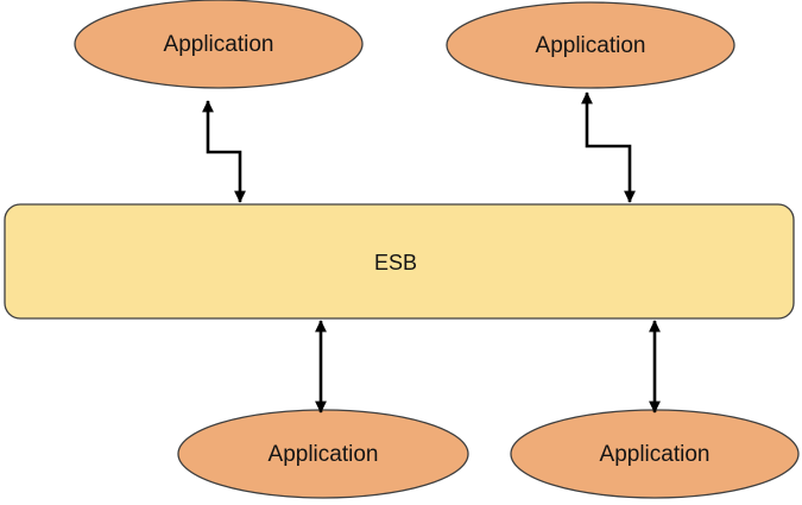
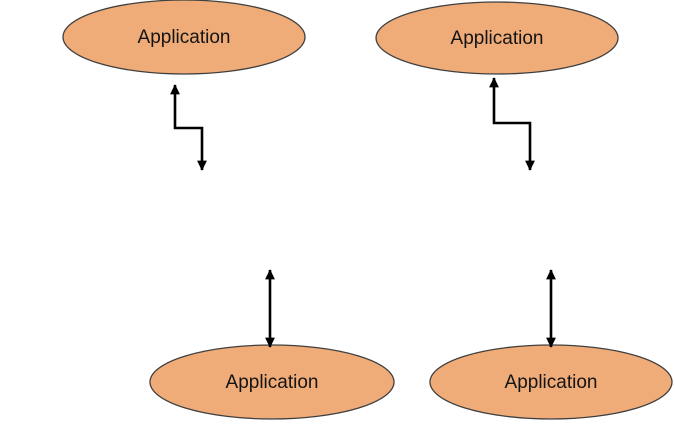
- ESB
  Application
  Application
  Application
  Application
